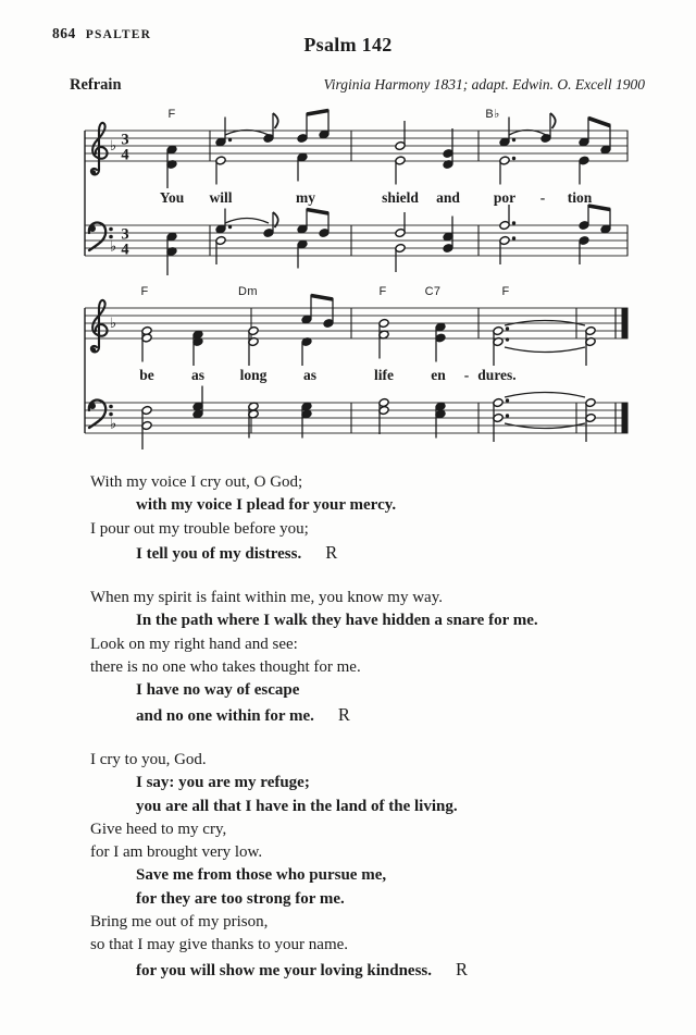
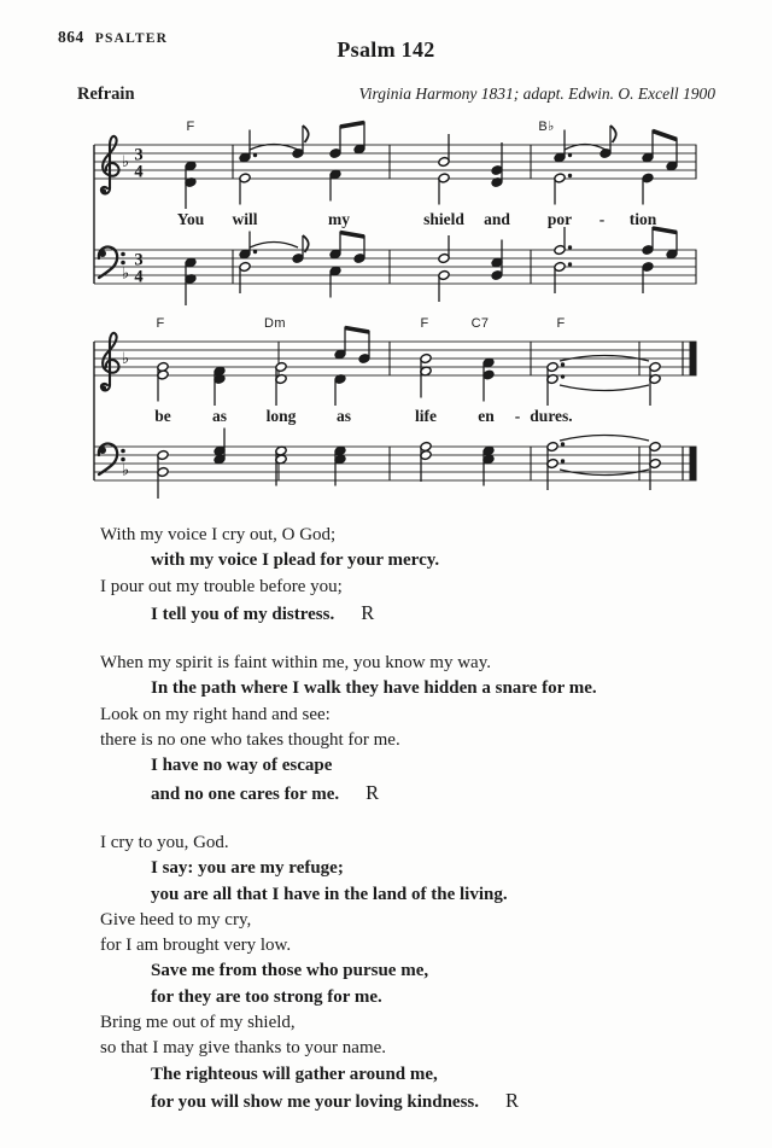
  864 PSALTER
  Psalm 142
  Refrain
  Virginia Harmony 1831; adapt. Edwin. O. Excell 1900
  ♭
  ♭
  3
  4
  3
  4
  F
  B♭
  You
  will
  my
  shield
  and
  por
  -
  tion
  ♭
  ♭
  F
  Dm
  F
  C7
  F
  be
  as
  long
  as
  life
  en
  -
  dures.
  With my voice I cry out, O God;
  with my voice I plead for your mercy.
  I pour out my trouble before you;
  I tell you of my distress. R
  When my spirit is faint within me, you know my way.
  In the path where I walk they have hidden a snare for me.
  Look on my right hand and see:
  there is no one who takes thought for me.
  I have no way of escape
- and no one within for me. R
+ and no one cares for me. R
  I cry to you, God.
  I say: you are my refuge;
  you are all that I have in the land of the living.
  Give heed to my cry,
  for I am brought very low.
  Save me from those who pursue me,
  for they are too strong for me.
- Bring me out of my prison,
+ Bring me out of my shield,
  so that I may give thanks to your name.
+ The righteous will gather around me,
  for you will show me your loving kindness. R
